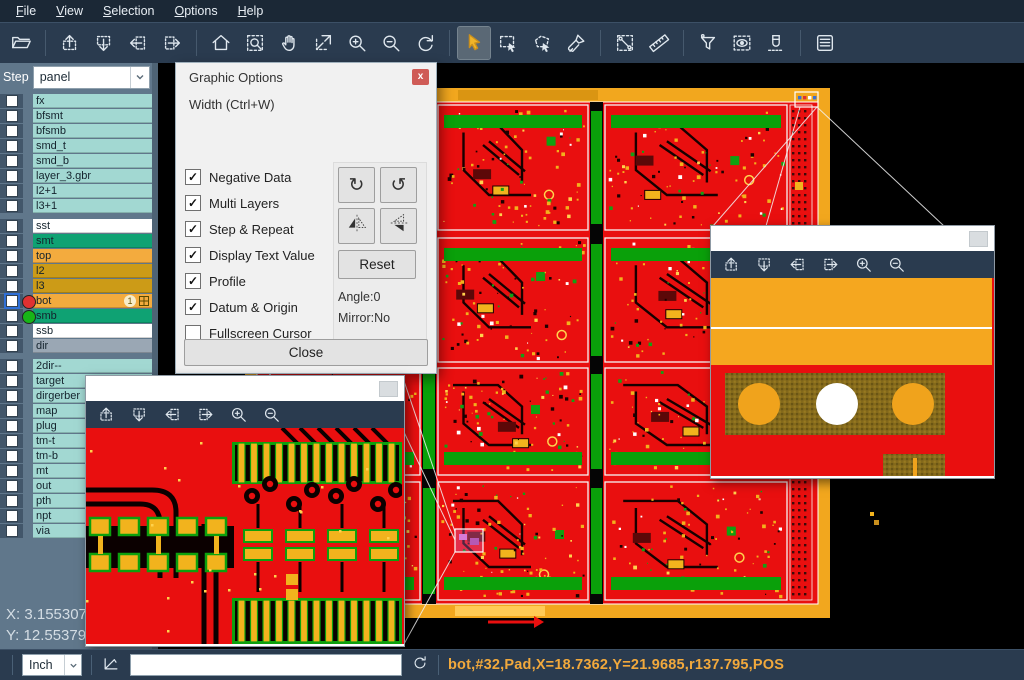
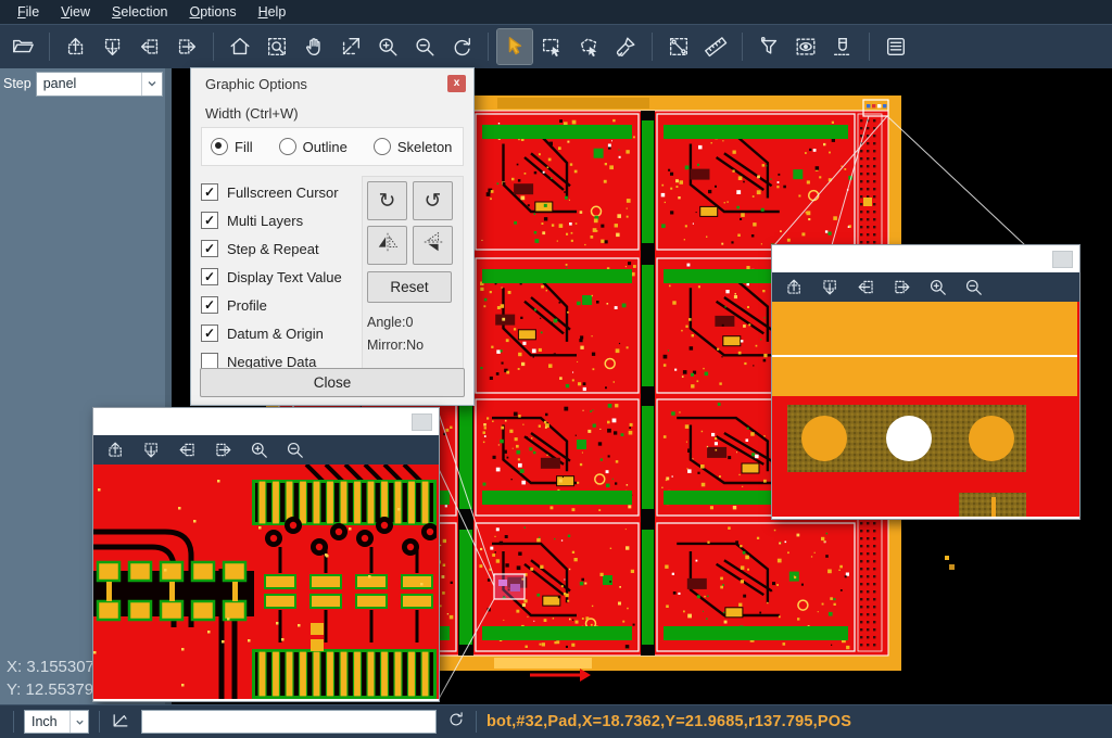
  File
  View
  Selection
  Options
  Help
  Step
  panel
- fx
- bfsmt
- bfsmb
- smd_t
- smd_b
- layer_3.gbr
- l2+1
- l3+1
- sst
- smt
- top
- l2
- l3
- bot
- 1
- smb
- ssb
- dir
- 2dir--
- target
- dirgerber
- map
- plug
- tm-t
- tm-b
- mt
- out
- pth
- npt
- via
  X: 3.155307
  Y: 12.55379
  Graphic Options
  x
  Width (Ctrl+W)
+ Fill
+ Outline
+ Skeleton
  ✓
- Negative Data
+ Fullscreen Cursor
  ✓
  Multi Layers
  ✓
  Step & Repeat
  ✓
  Display Text Value
  ✓
  Profile
  ✓
  Datum & Origin
- Fullscreen Cursor
+ Negative Data
  ↻
  ↺
  Reset
  Angle:0
  Mirror:No
  Close
  Inch
  bot,#32,Pad,X=18.7362,Y=21.9685,r137.795,POS
